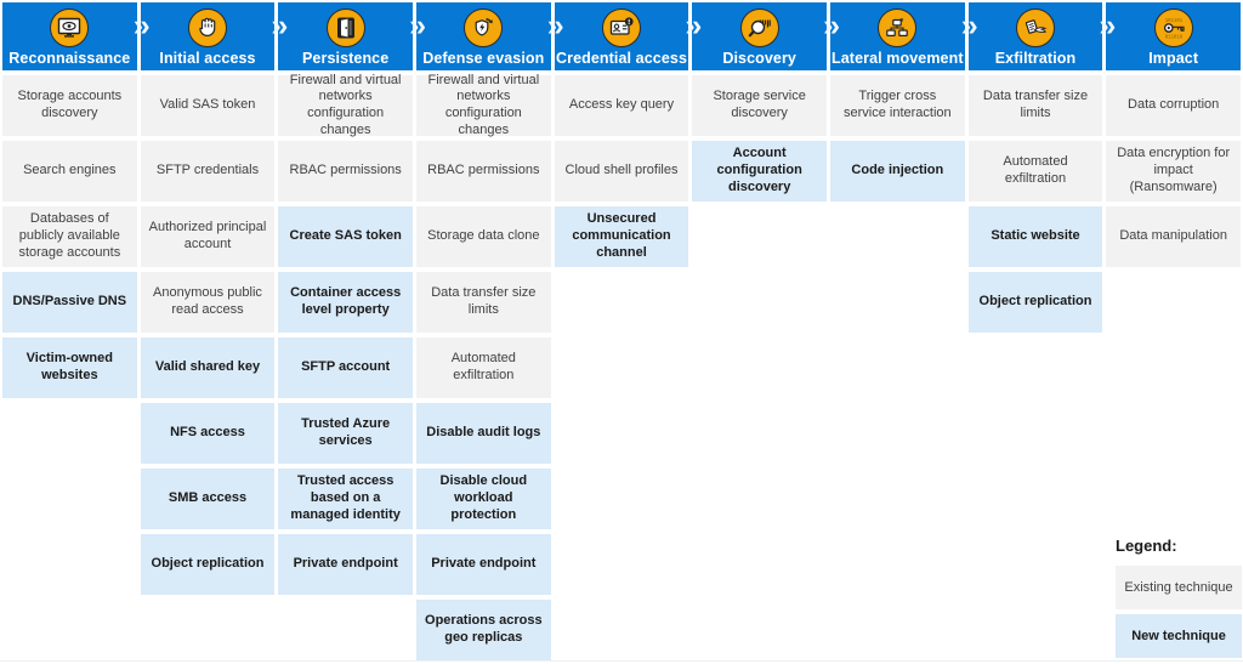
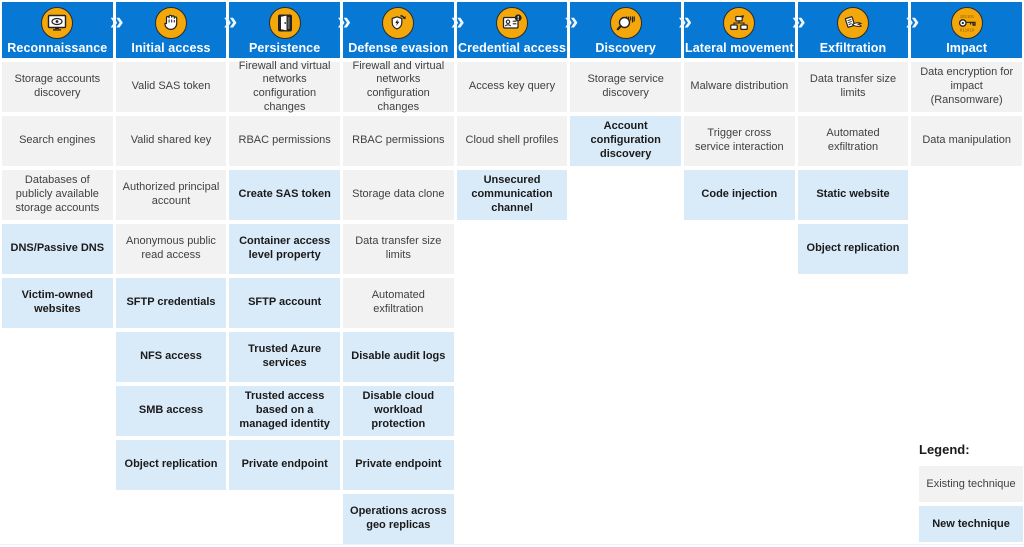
  Reconnaissance
  »
  Storage accounts discovery
  Search engines
  Databases of publicly available storage accounts
  DNS/Passive DNS
  Victim-owned websites
  Initial access
  »
  Valid SAS token
- SFTP credentials
+ Valid shared key
  Authorized principal account
  Anonymous public read access
- Valid shared key
+ SFTP credentials
  NFS access
  SMB access
  Object replication
  Persistence
  »
  Firewall and virtual networks configuration changes
  RBAC permissions
  Create SAS token
  Container access level property
  SFTP account
  Trusted Azure services
  Trusted access based on a managed identity
  Private endpoint
  Defense evasion
  »
  Firewall and virtual networks configuration changes
  RBAC permissions
  Storage data clone
  Data transfer size limits
  Automated exfiltration
  Disable audit logs
  Disable cloud workload protection
  Private endpoint
  Operations across geo replicas
  Credential access
  »
  Access key query
  Cloud shell profiles
  Unsecured communication channel
  Discovery
  »
  Storage service discovery
  Account configuration discovery
  Lateral movement
  »
+ Malware distribution
  Trigger cross service interaction
  Code injection
  Exfiltration
  »
  Data transfer size limits
  Automated exfiltration
  Static website
  Object replication
  Impact
- Data corruption
  Data encryption for impact (Ransomware)
  Data manipulation
  Legend:
  Existing technique
  New technique
